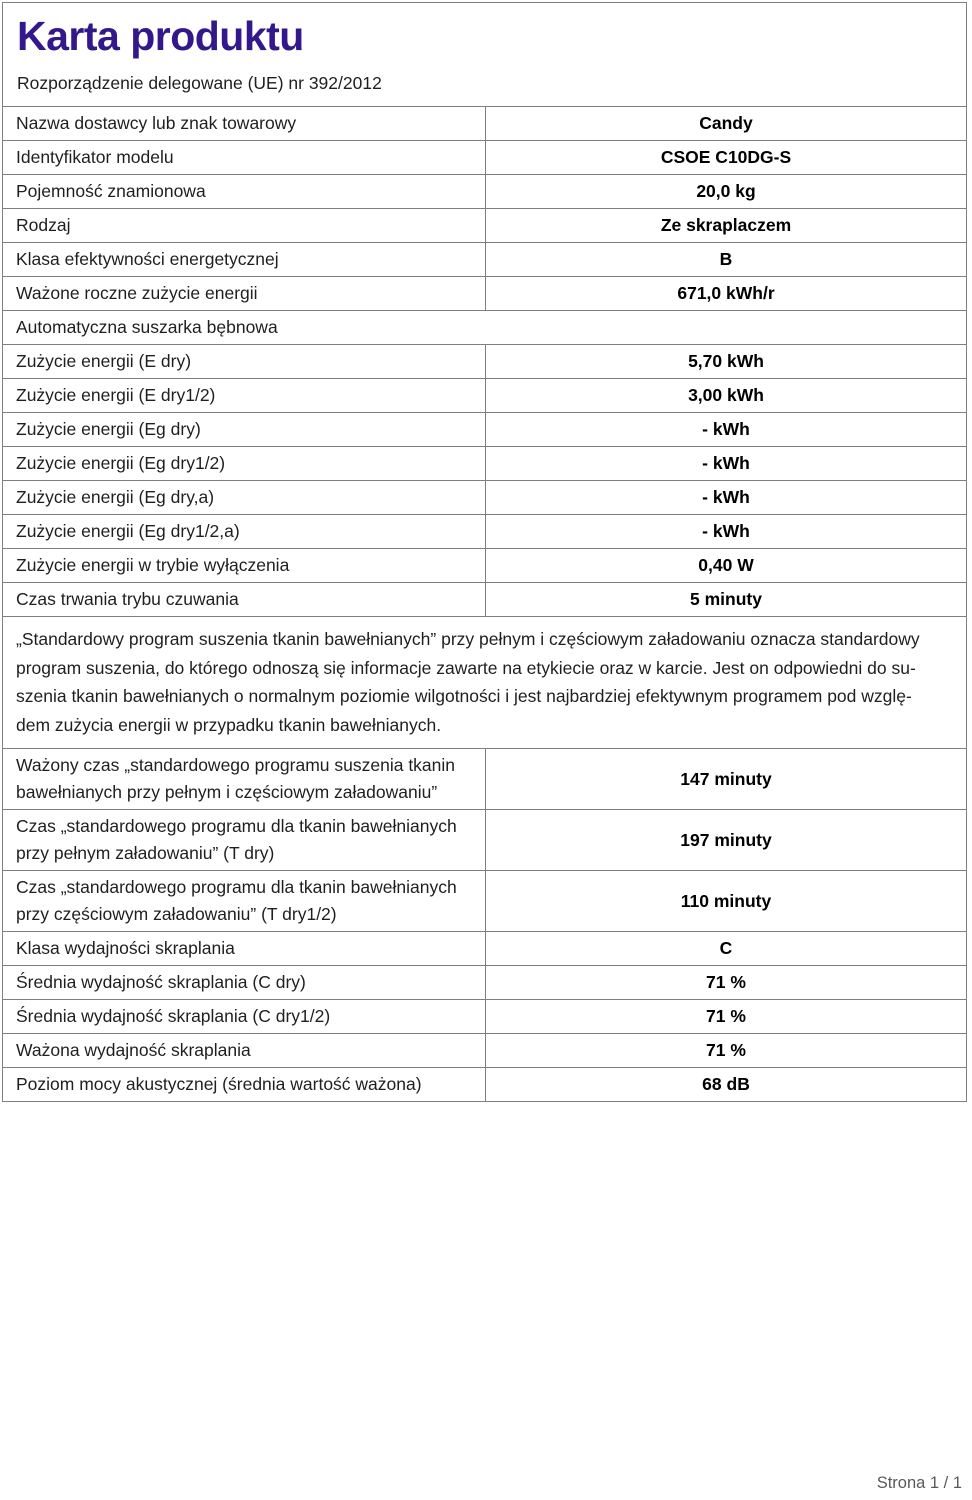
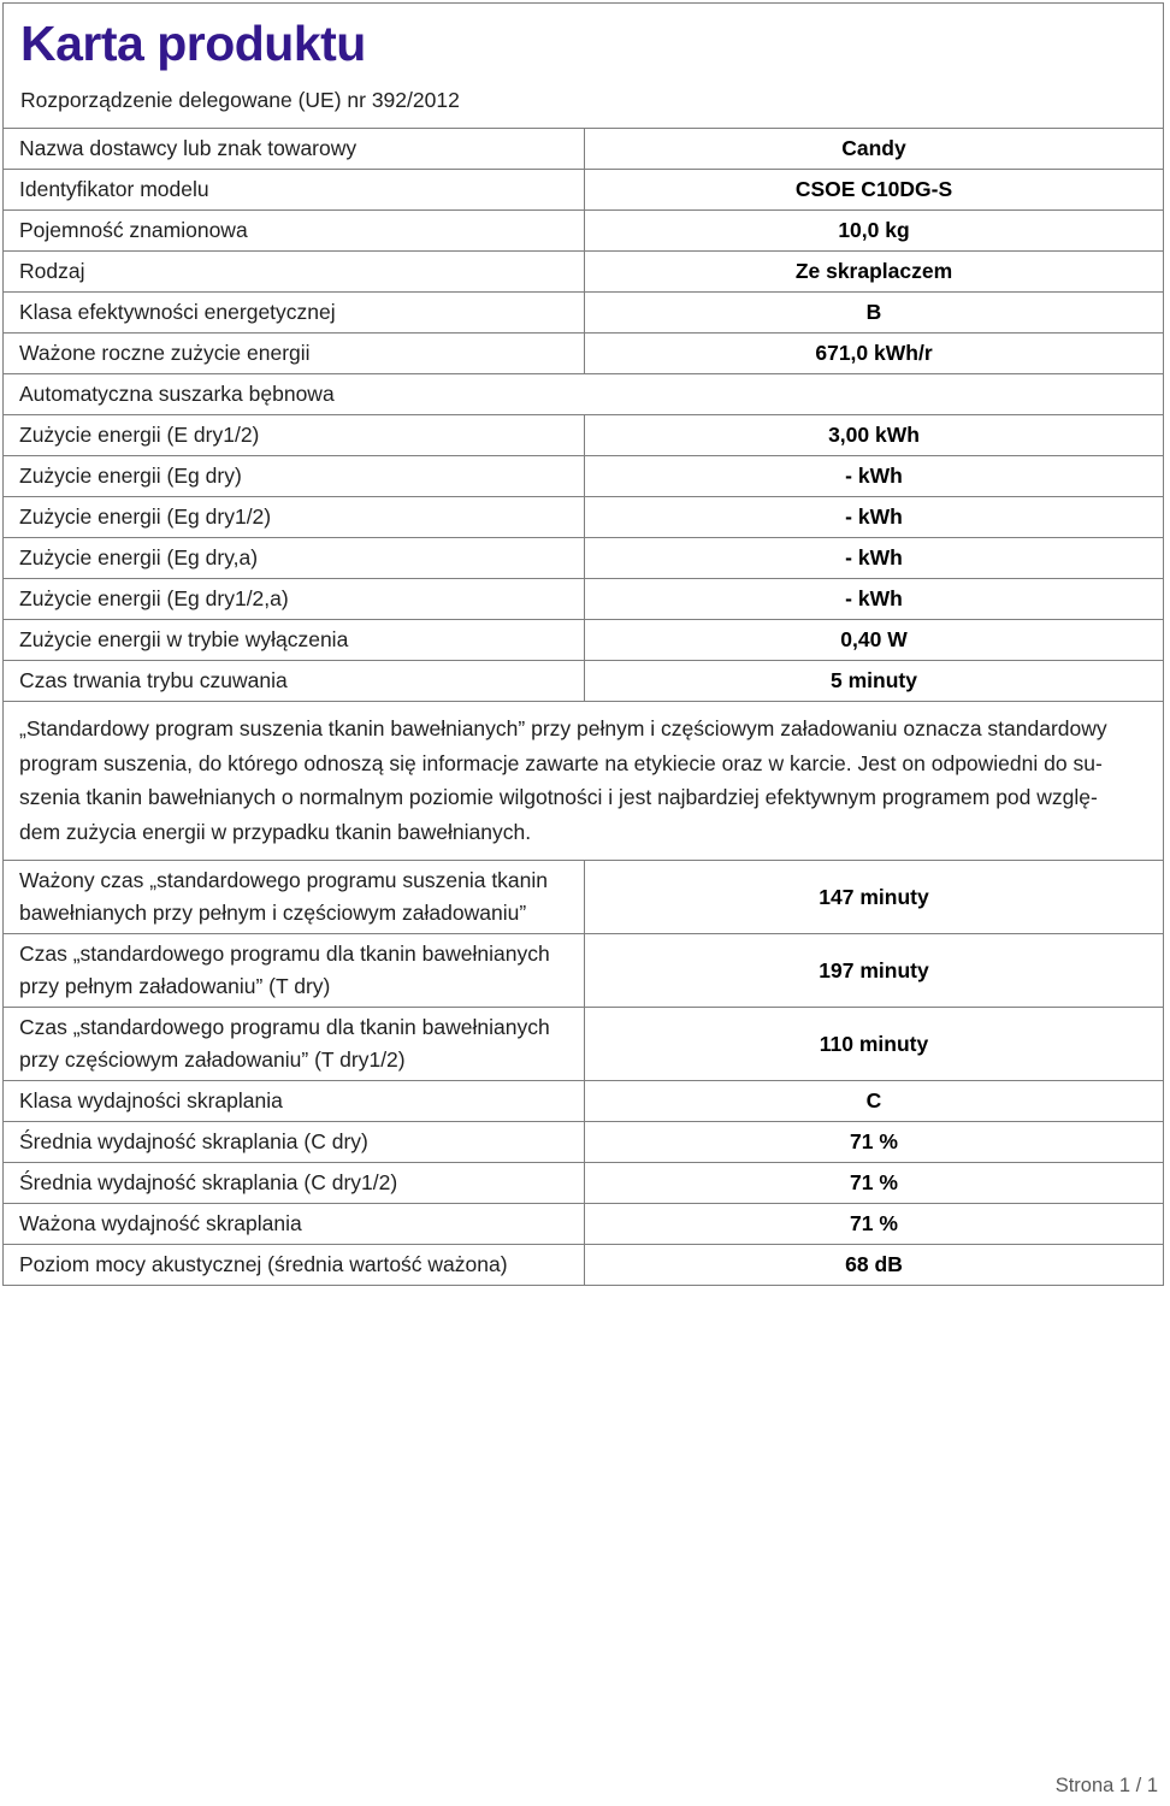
  Karta produktu
  Rozporządzenie delegowane (UE) nr 392/2012
  Nazwa dostawcy lub znak towarowy
  Candy
  Identyfikator modelu
  CSOE C10DG-S
  Pojemność znamionowa
- 20,0 kg
+ 10,0 kg
  Rodzaj
  Ze skraplaczem
  Klasa efektywności energetycznej
  B
  Ważone roczne zużycie energii
  671,0 kWh/r
  Automatyczna suszarka bębnowa
- Zużycie energii (E dry)
- 5,70 kWh
  Zużycie energii (E dry1/2)
  3,00 kWh
  Zużycie energii (Eg dry)
  - kWh
  Zużycie energii (Eg dry1/2)
  - kWh
  Zużycie energii (Eg dry,a)
  - kWh
  Zużycie energii (Eg dry1/2,a)
  - kWh
  Zużycie energii w trybie wyłączenia
  0,40 W
  Czas trwania trybu czuwania
  5 minuty
  „Standardowy program suszenia tkanin bawełnianych” przy pełnym i częściowym załadowaniu oznacza standardowy
  program suszenia, do którego odnoszą się informacje zawarte na etykiecie oraz w karcie. Jest on odpowiedni do su-
  szenia tkanin bawełnianych o normalnym poziomie wilgotności i jest najbardziej efektywnym programem pod wzglę-
  dem zużycia energii w przypadku tkanin bawełnianych.
  Ważony czas „standardowego programu suszenia tkanin
  bawełnianych przy pełnym i częściowym załadowaniu”
  147 minuty
  Czas „standardowego programu dla tkanin bawełnianych
  przy pełnym załadowaniu” (T dry)
  197 minuty
  Czas „standardowego programu dla tkanin bawełnianych
  przy częściowym załadowaniu” (T dry1/2)
  110 minuty
  Klasa wydajności skraplania
  C
  Średnia wydajność skraplania (C dry)
  71 %
  Średnia wydajność skraplania (C dry1/2)
  71 %
  Ważona wydajność skraplania
  71 %
  Poziom mocy akustycznej (średnia wartość ważona)
  68 dB
  Strona 1 / 1
